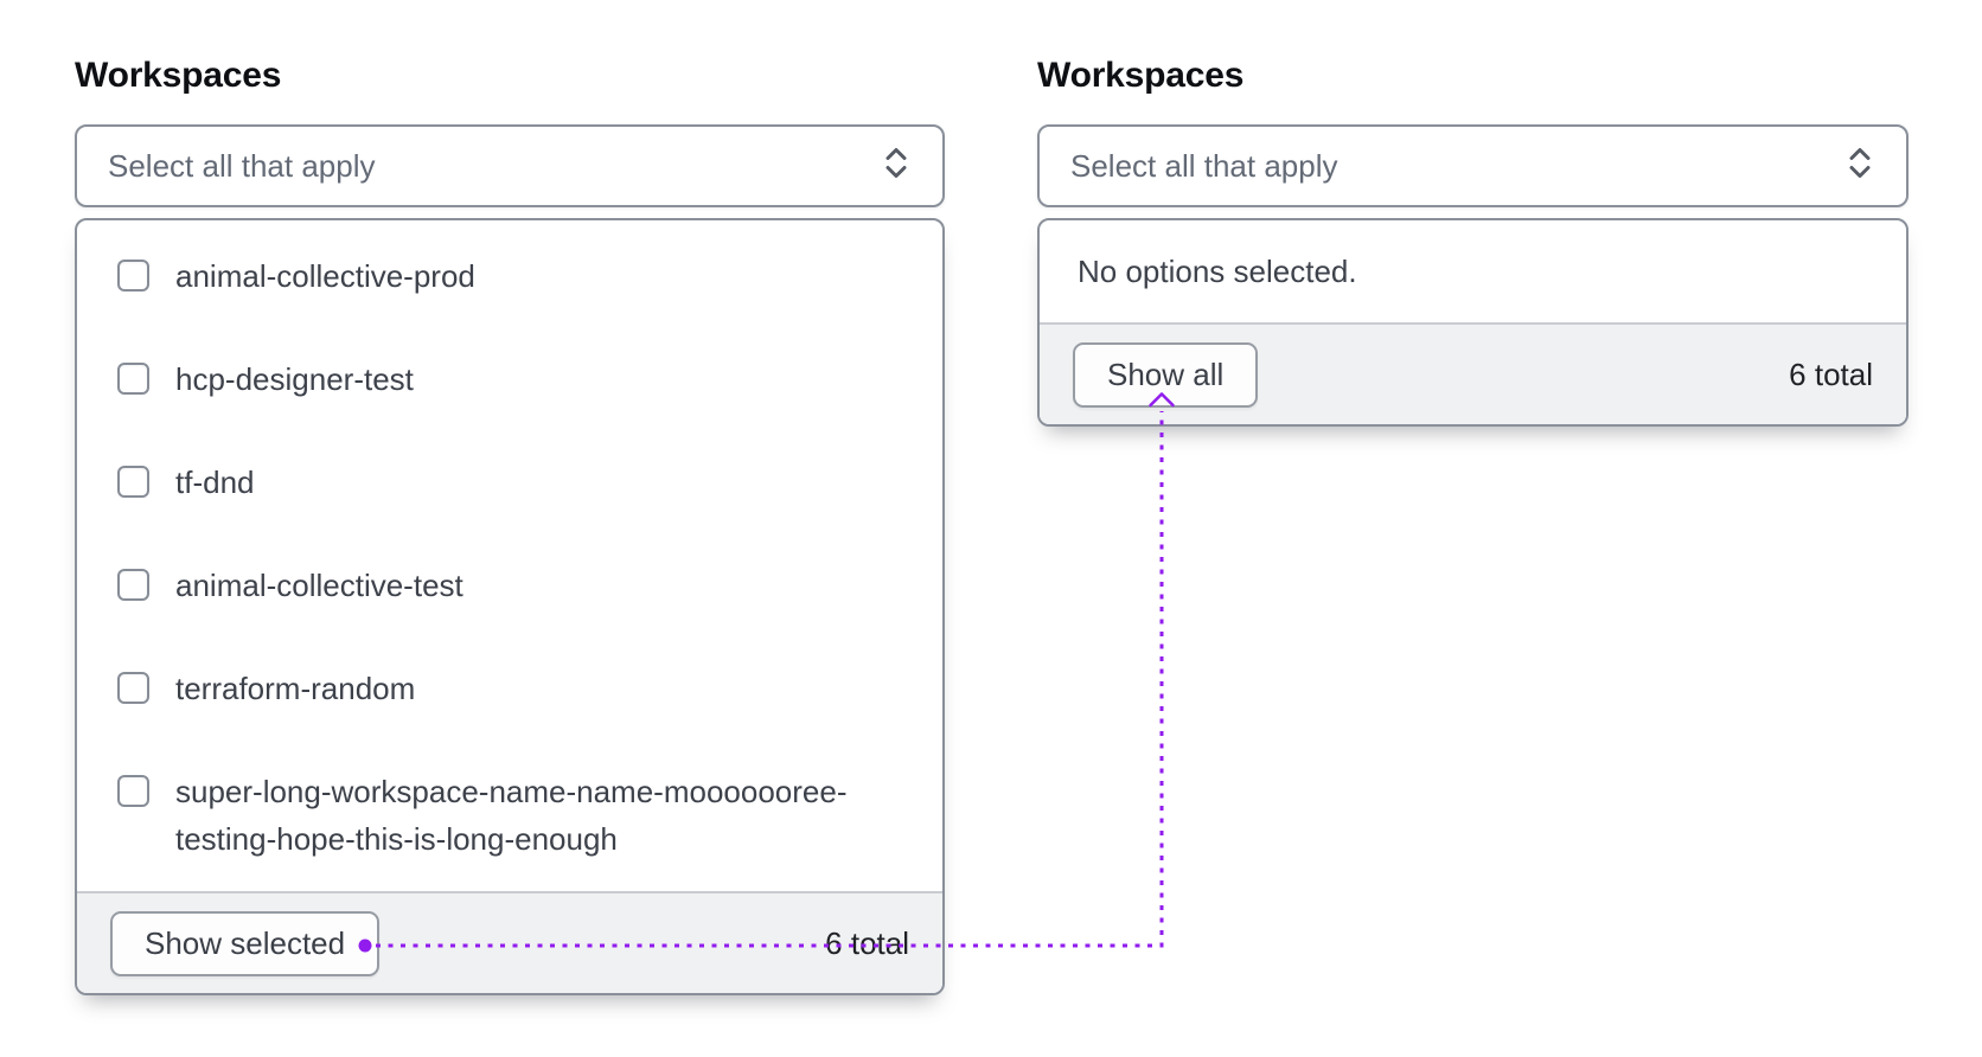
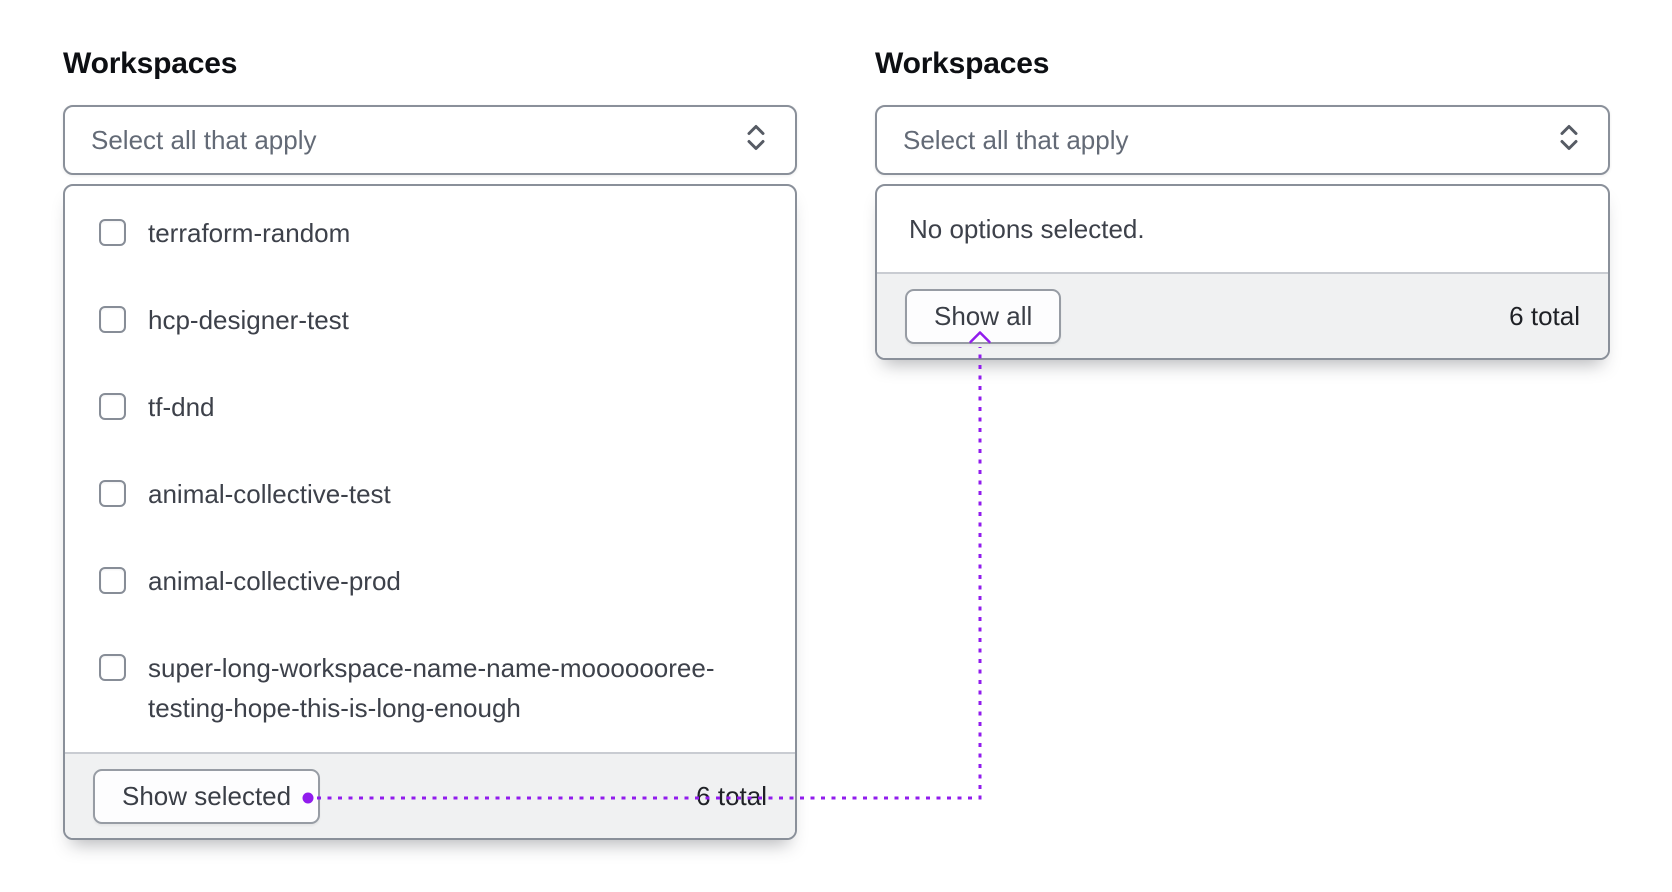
  Workspaces
  Select all that apply
- animal-collective-prod
+ terraform-random
  hcp-designer-test
  tf-dnd
  animal-collective-test
- terraform-random
+ animal-collective-prod
  super-long-workspace-name-name-mooooooree-testing-hope-this-is-long-enough
  Show selected
  6 total
  Workspaces
  Select all that apply
  No options selected.
  Show all
  6 total
